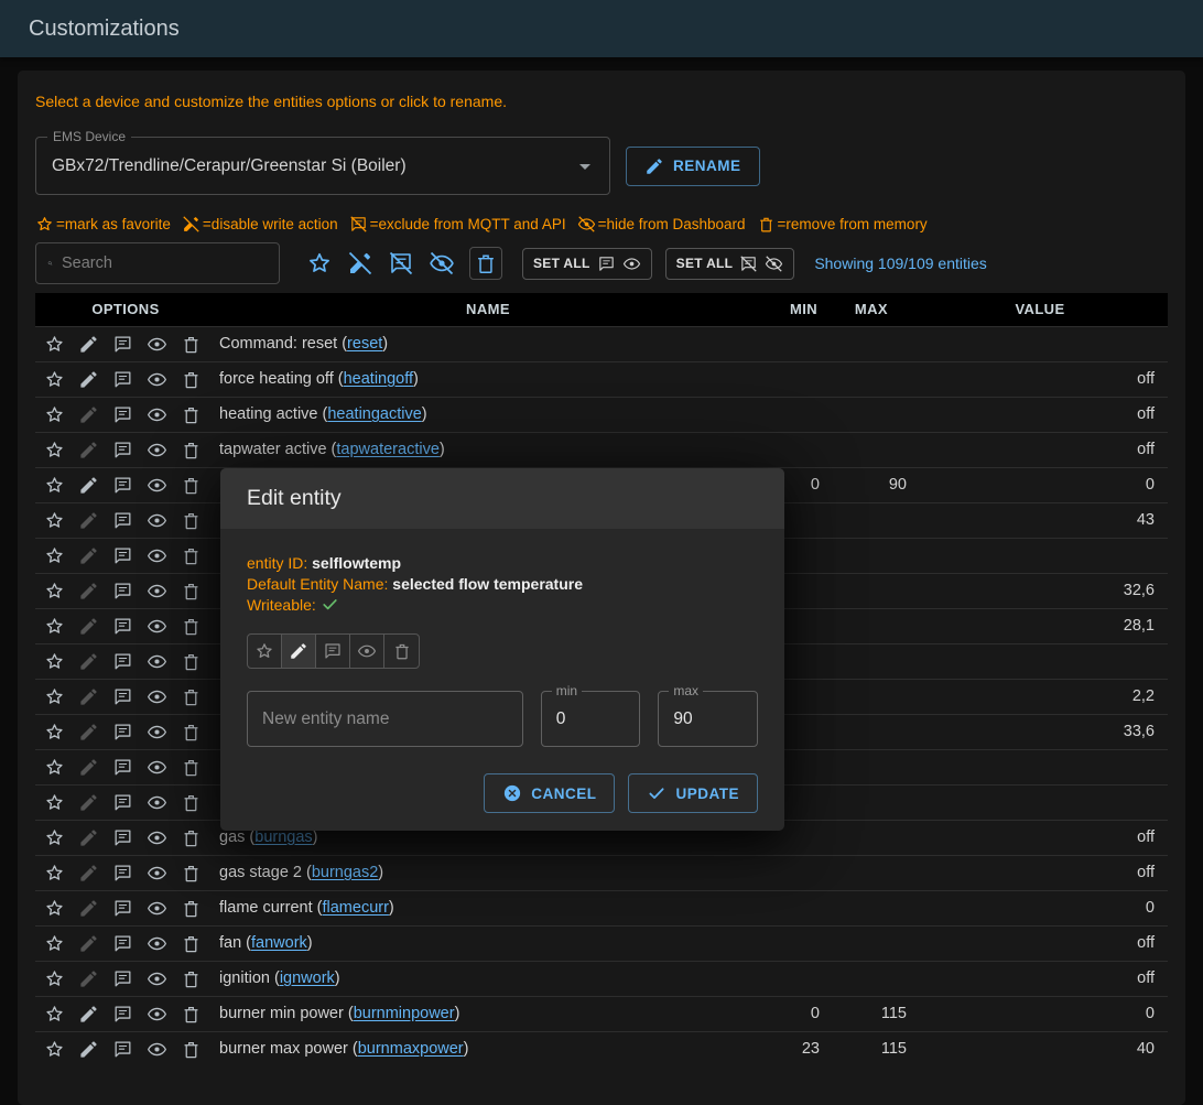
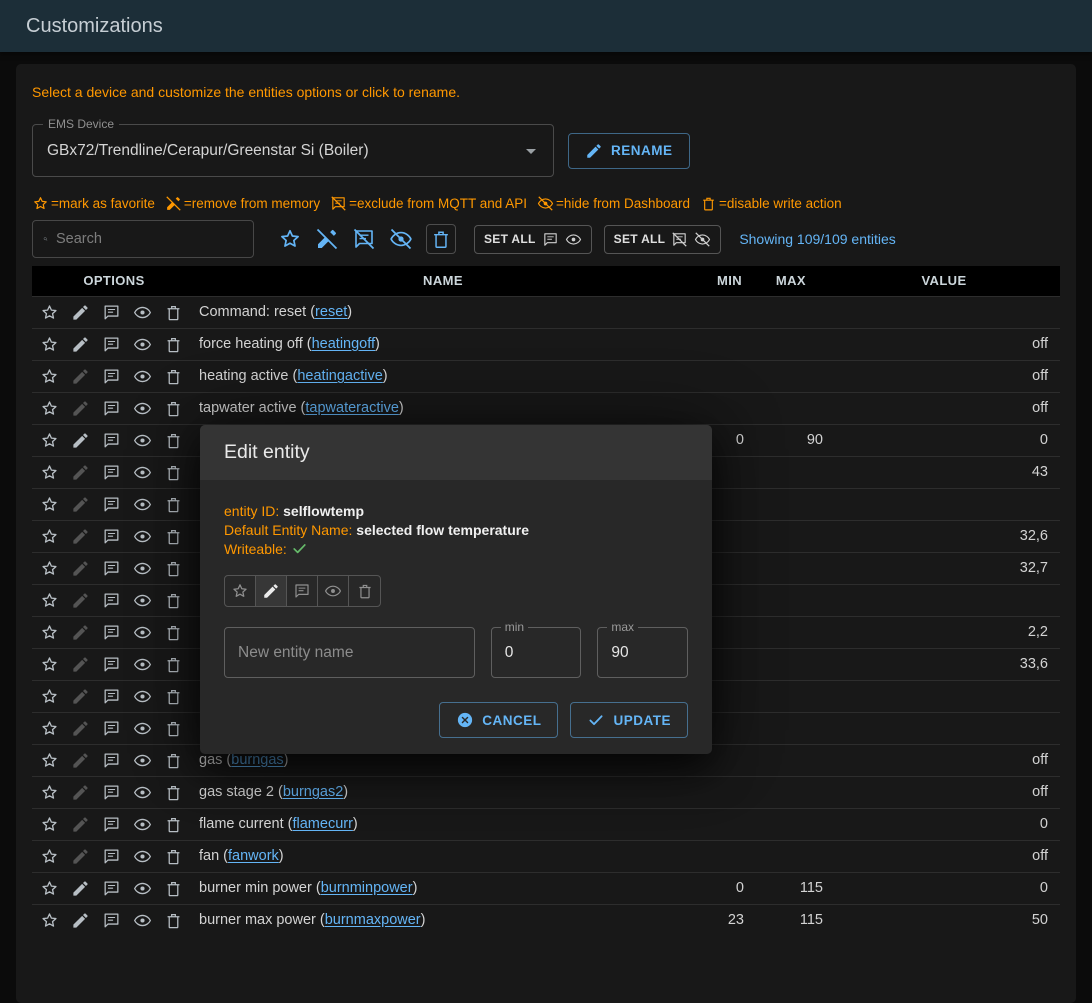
  Customizations
  Select a device and customize the entities options or click to rename.
  EMS Device
  GBx72/Trendline/Cerapur/Greenstar Si (Boiler)
  RENAME
  =mark as favorite
- =disable write action
+ =remove from memory
  =exclude from MQTT and API
  =hide from Dashboard
- =remove from memory
+ =disable write action
  Search
  SET ALL
  SET ALL
  Showing 109/109 entities
  OPTIONS	NAME	MIN	MAX	VALUE
  	Command: reset (reset)
  	force heating off (heatingoff)			off
  	heating active (heatingactive)			off
  	tapwater active (tapwateractive)			off
  		0	90	0
  				43
  				32,6
- 				28,1
+ 				32,7
  				2,2
  				33,6
  	gas (burngas)			off
  	gas stage 2 (burngas2)			off
  	flame current (flamecurr)			0
  	fan (fanwork)			off
- 	ignition (ignwork)			off
  	burner min power (burnminpower)	0	115	0
- 	burner max power (burnmaxpower)	23	115	40
+ 	burner max power (burnmaxpower)	23	115	50
  Edit entity
  entity ID: selflowtemp
  Default Entity Name: selected flow temperature
  Writeable:
  New entity name
  min
  0
  max
  90
  CANCEL
  UPDATE
